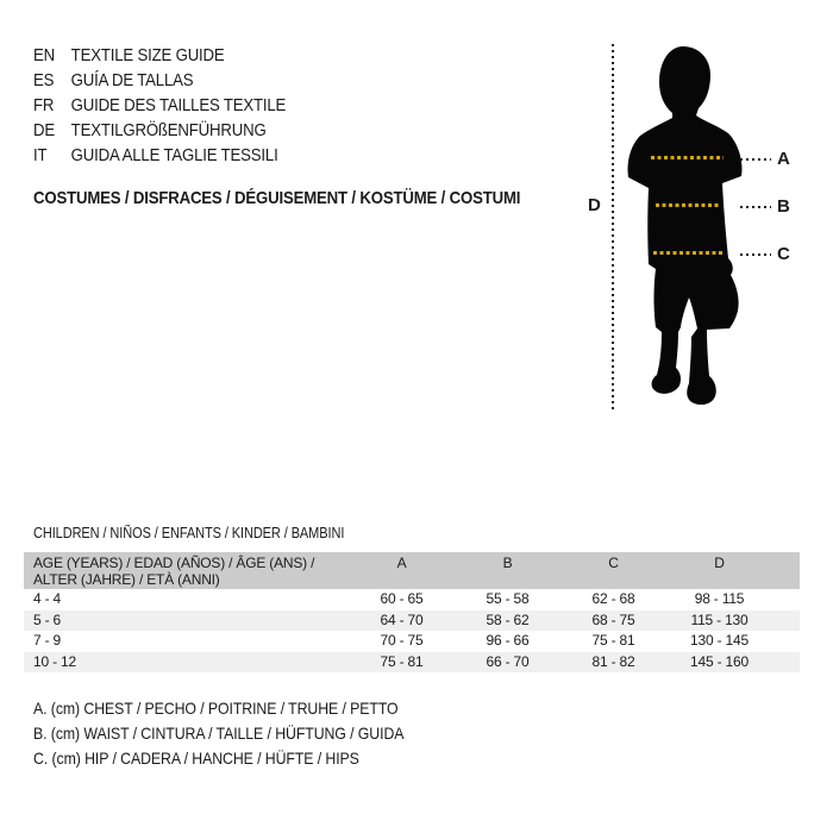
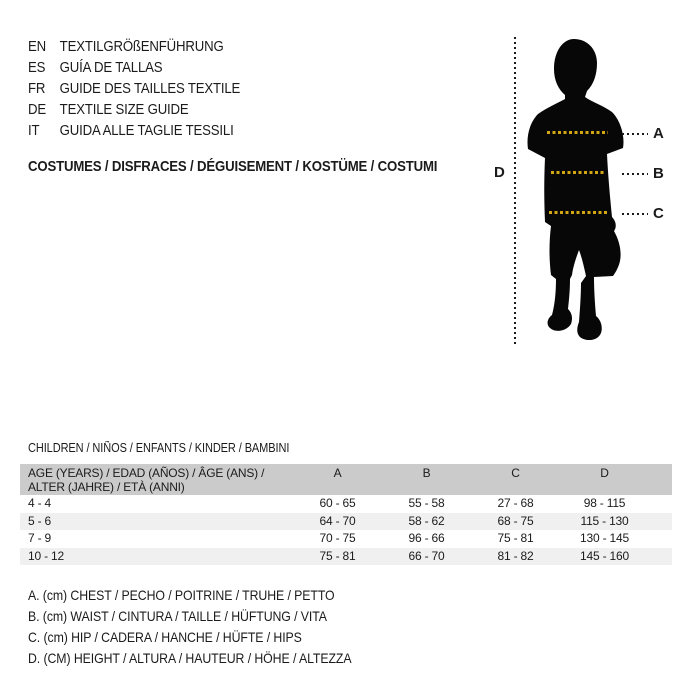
  EN
- TEXTILE SIZE GUIDE
+ TEXTILGRÖßENFÜHRUNG
  ES
  GUÍA DE TALLAS
  FR
  GUIDE DES TAILLES TEXTILE
  DE
- TEXTILGRÖßENFÜHRUNG
+ TEXTILE SIZE GUIDE
  IT
  GUIDA ALLE TAGLIE TESSILI
  COSTUMES / DISFRACES / DÉGUISEMENT / KOSTÜME / COSTUMI
  A
  B
  C
  D
  CHILDREN / NIÑOS / ENFANTS / KINDER / BAMBINI
  AGE (YEARS) / EDAD (AÑOS) / ÂGE (ANS) /
  ALTER (JAHRE) / ETÀ (ANNI)
  A
  B
  C
  D
  4 - 4
  60 - 65
  55 - 58
- 62 - 68
+ 27 - 68
  98 - 115
  5 - 6
  64 - 70
  58 - 62
  68 - 75
  115 - 130
  7 - 9
  70 - 75
  96 - 66
  75 - 81
  130 - 145
  10 - 12
  75 - 81
  66 - 70
  81 - 82
  145 - 160
  A. (cm) CHEST / PECHO / POITRINE / TRUHE / PETTO
- B. (cm) WAIST / CINTURA / TAILLE / HÜFTUNG / GUIDA
+ B. (cm) WAIST / CINTURA / TAILLE / HÜFTUNG / VITA
  C. (cm) HIP / CADERA / HANCHE / HÜFTE / HIPS
+ D. (CM) HEIGHT / ALTURA / HAUTEUR / HÖHE / ALTEZZA
